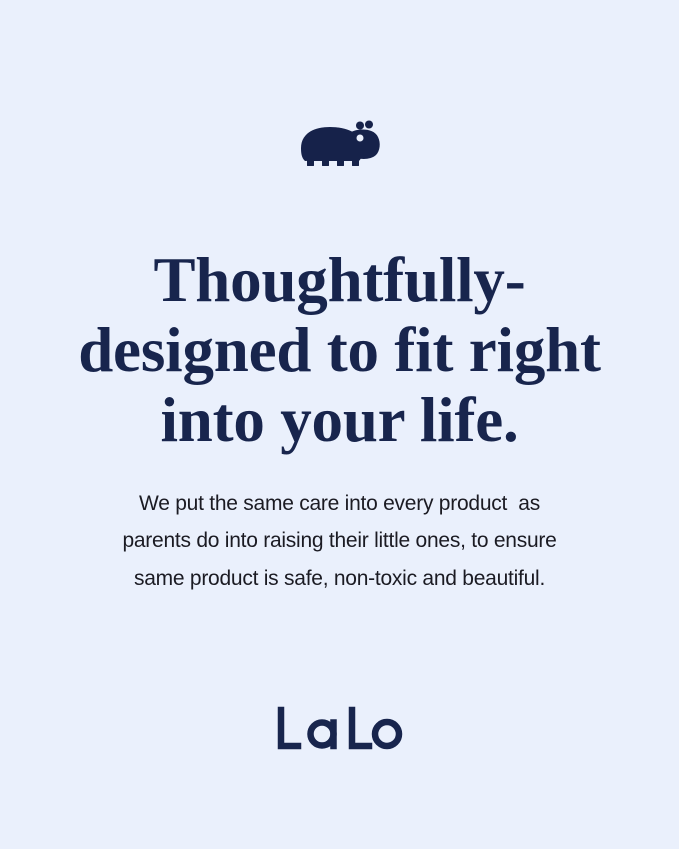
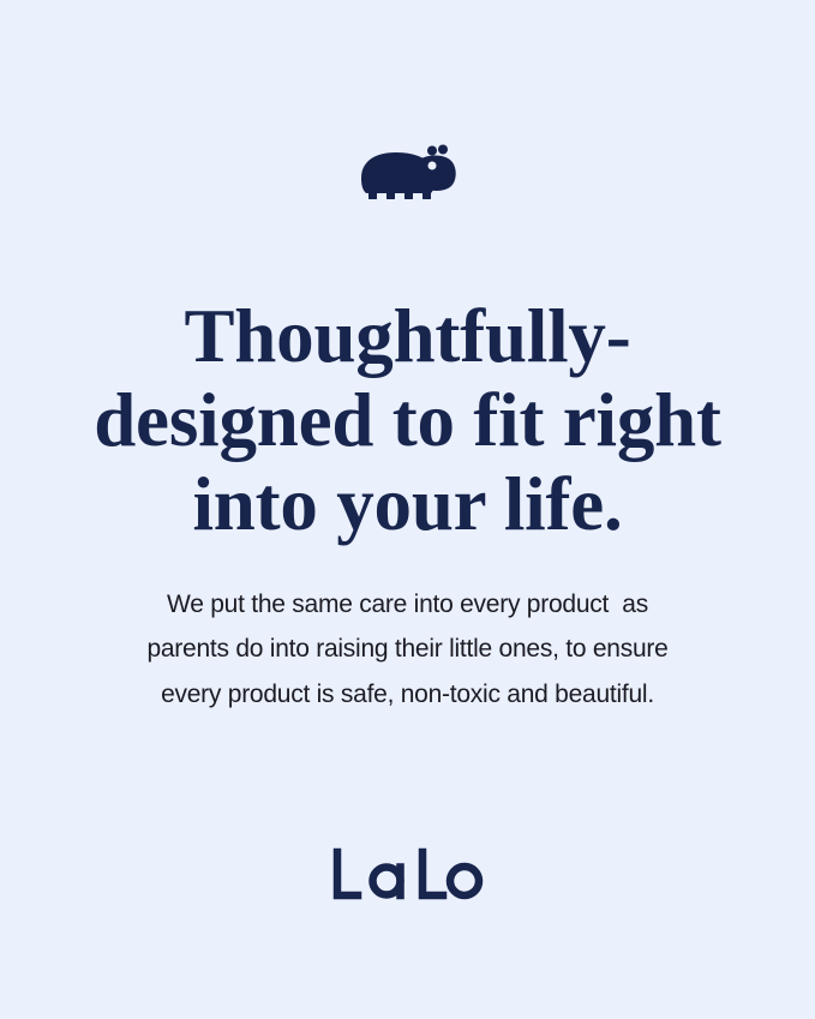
  Thoughtfully-
  designed to fit right
  into your life.
  We put the same care into every product as
  parents do into raising their little ones, to ensure
- same product is safe, non-toxic and beautiful.
+ every product is safe, non-toxic and beautiful.
